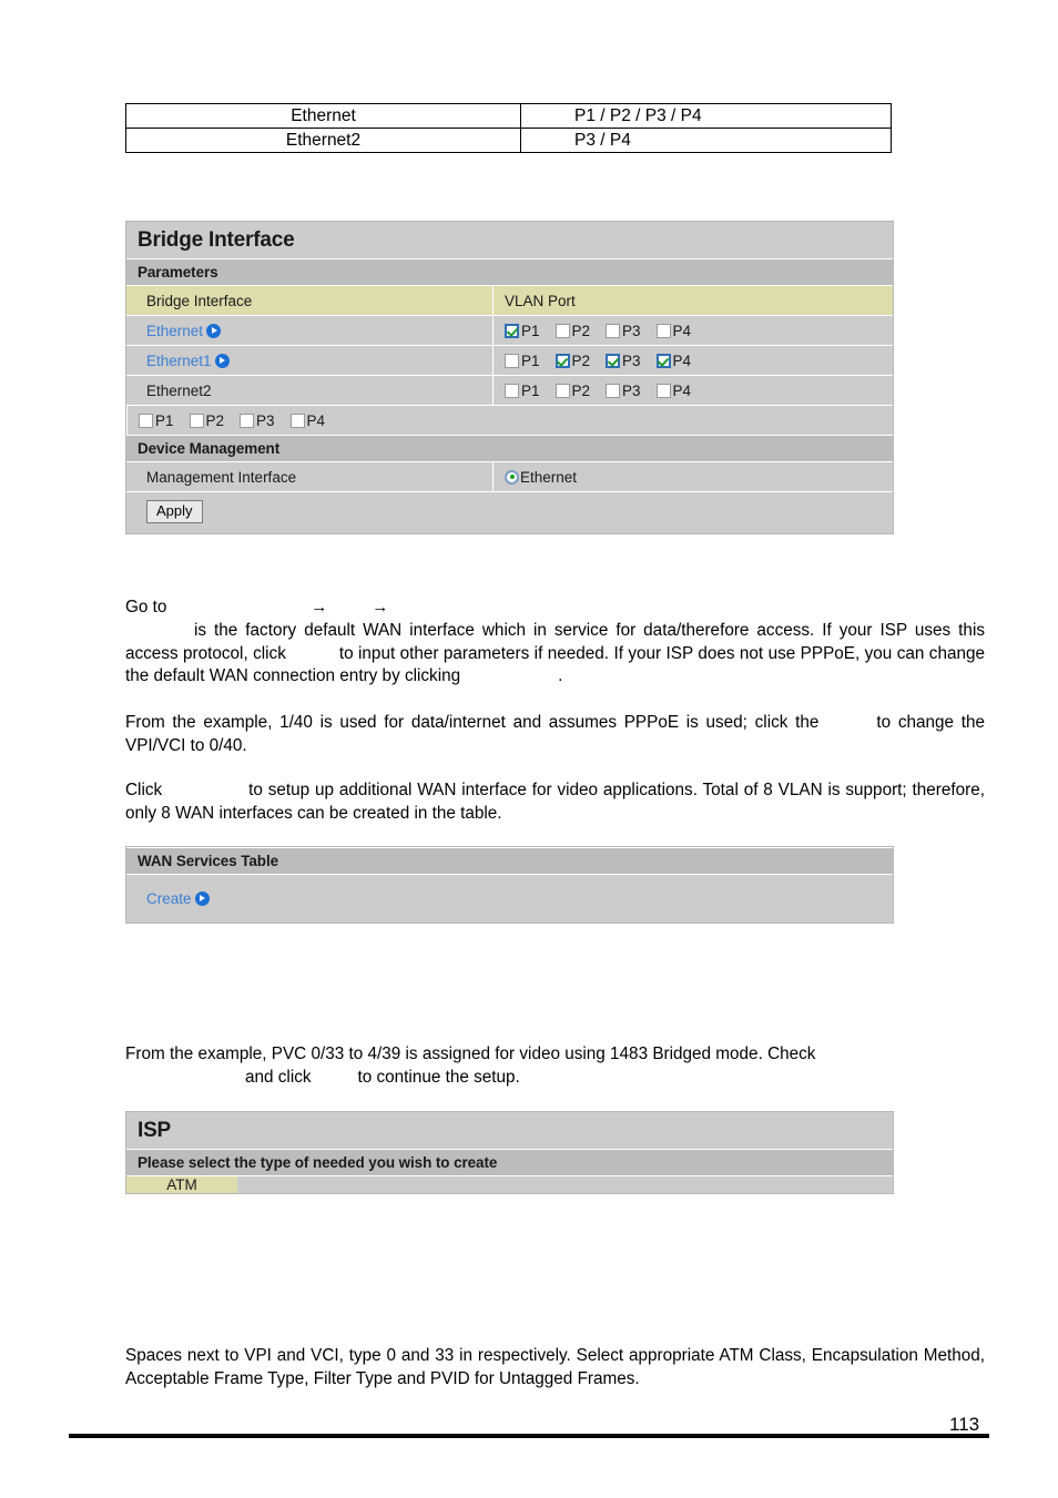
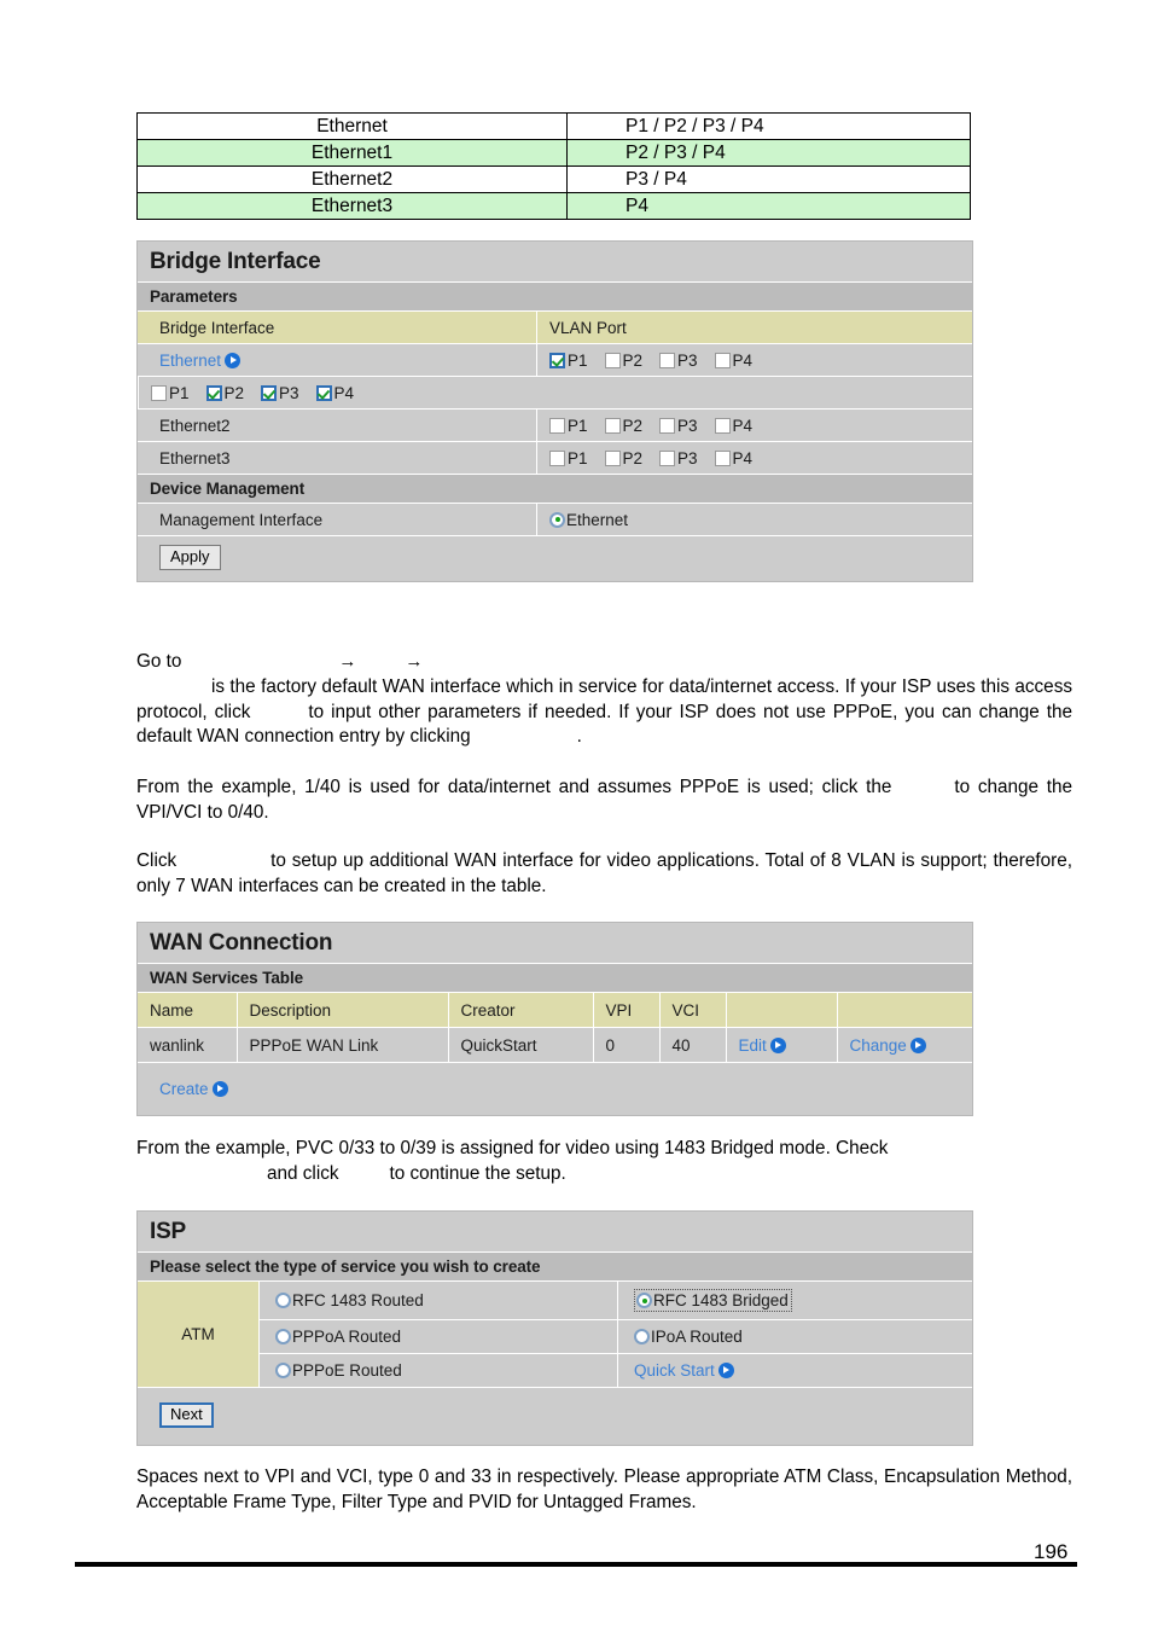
  Ethernet	P1 / P2 / P3 / P4
+ Ethernet1	P2 / P3 / P4
  Ethernet2	P3 / P4
+ Ethernet3	P4
  Bridge Interface
  Parameters
  Bridge Interface
  VLAN Port
  Ethernet
  P1
  P2
  P3
  P4
- Ethernet1
  P1
  P2
  P3
  P4
  Ethernet2
  P1
  P2
  P3
  P4
+ Ethernet3
  P1
  P2
  P3
  P4
  Device Management
  Management Interface
  Ethernet
  Apply
  Go to → →
- is the factory default WAN interface which in service for data/therefore access. If your ISP uses this access protocol, click to input other parameters if needed. If your ISP does not use PPPoE, you can change the default WAN connection entry by clicking .
+ is the factory default WAN interface which in service for data/internet access. If your ISP uses this access protocol, click to input other parameters if needed. If your ISP does not use PPPoE, you can change the default WAN connection entry by clicking .
  From the example, 1/40 is used for data/internet and assumes PPPoE is used; click the to change the VPI/VCI to 0/40.
- Click to setup up additional WAN interface for video applications. Total of 8 VLAN is support; therefore, only 8 WAN interfaces can be created in the table.
+ Click to setup up additional WAN interface for video applications. Total of 8 VLAN is support; therefore, only 7 WAN interfaces can be created in the table.
+ WAN Connection
  WAN Services Table
+ Name	Description	Creator	VPI	VCI
+ wanlink	PPPoE WAN Link	QuickStart	0	40	Edit	Change
  Create
- From the example, PVC 0/33 to 4/39 is assigned for video using 1483 Bridged mode. Check
+ From the example, PVC 0/33 to 0/39 is assigned for video using 1483 Bridged mode. Check
  and click to continue the setup.
  ISP
- Please select the type of needed you wish to create
+ Please select the type of service you wish to create
  ATM
+ RFC 1483 Routed
+ RFC 1483 Bridged
+ PPPoA Routed
+ IPoA Routed
+ PPPoE Routed
+ Quick Start
+ Next
- Spaces next to VPI and VCI, type 0 and 33 in respectively. Select appropriate ATM Class, Encapsulation Method, Acceptable Frame Type, Filter Type and PVID for Untagged Frames.
+ Spaces next to VPI and VCI, type 0 and 33 in respectively. Please appropriate ATM Class, Encapsulation Method, Acceptable Frame Type, Filter Type and PVID for Untagged Frames.
- 113
+ 196
